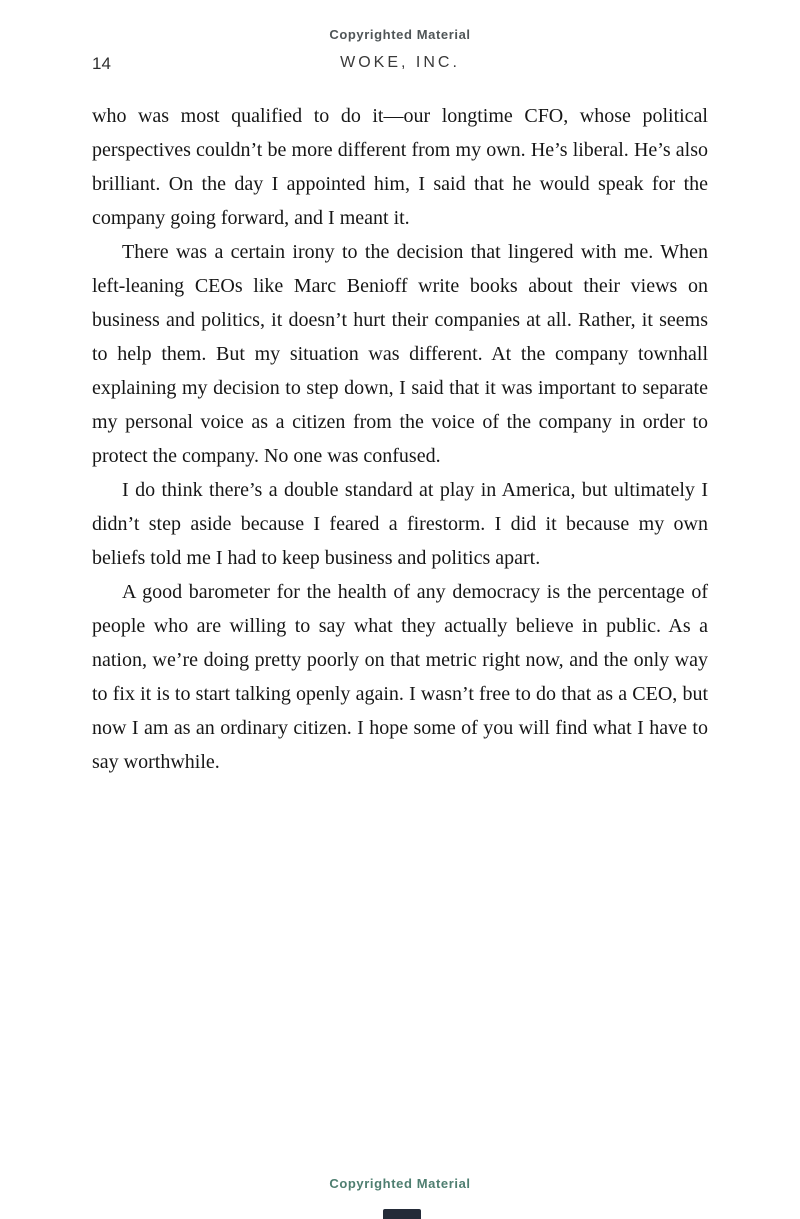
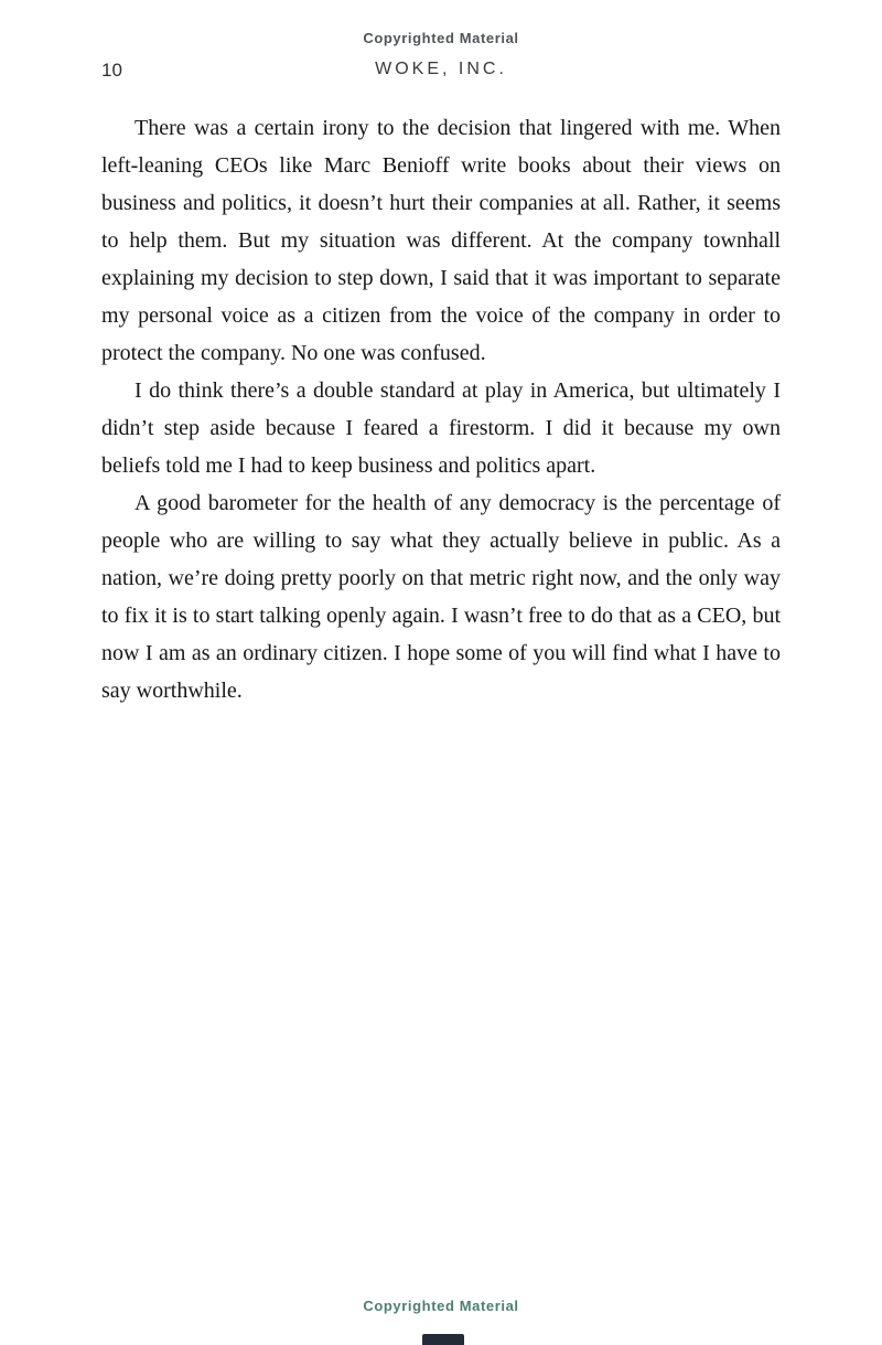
  Copyrighted Material
- 14
+ 10
  WOKE, INC.
- who was most qualified to do it—our longtime CFO, whose political perspectives couldn’t be more different from my own. He’s liberal. He’s also brilliant. On the day I appointed him, I said that he would speak for the company going forward, and I meant it.
  There was a certain irony to the decision that lingered with me. When left-leaning CEOs like Marc Benioff write books about their views on business and politics, it doesn’t hurt their companies at all. Rather, it seems to help them. But my situation was different. At the company townhall explaining my decision to step down, I said that it was important to separate my personal voice as a citizen from the voice of the company in order to protect the company. No one was confused.
  I do think there’s a double standard at play in America, but ultimately I didn’t step aside because I feared a firestorm. I did it because my own beliefs told me I had to keep business and politics apart.
  A good barometer for the health of any democracy is the percentage of people who are willing to say what they actually believe in public. As a nation, we’re doing pretty poorly on that metric right now, and the only way to fix it is to start talking openly again. I wasn’t free to do that as a CEO, but now I am as an ordinary citizen. I hope some of you will find what I have to say worthwhile.
  Copyrighted Material
